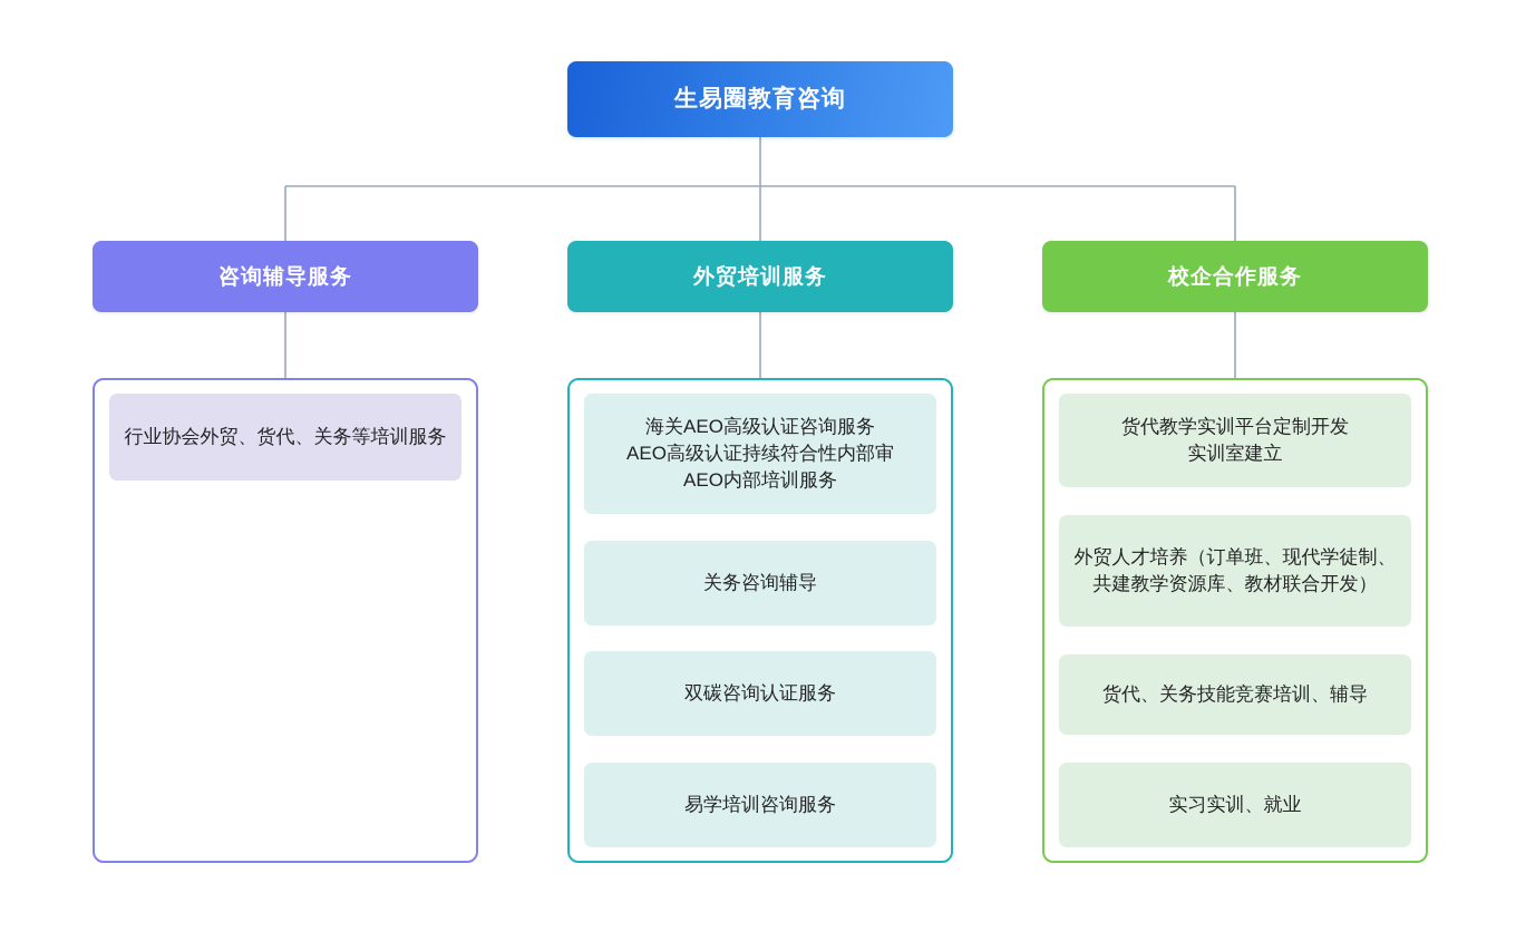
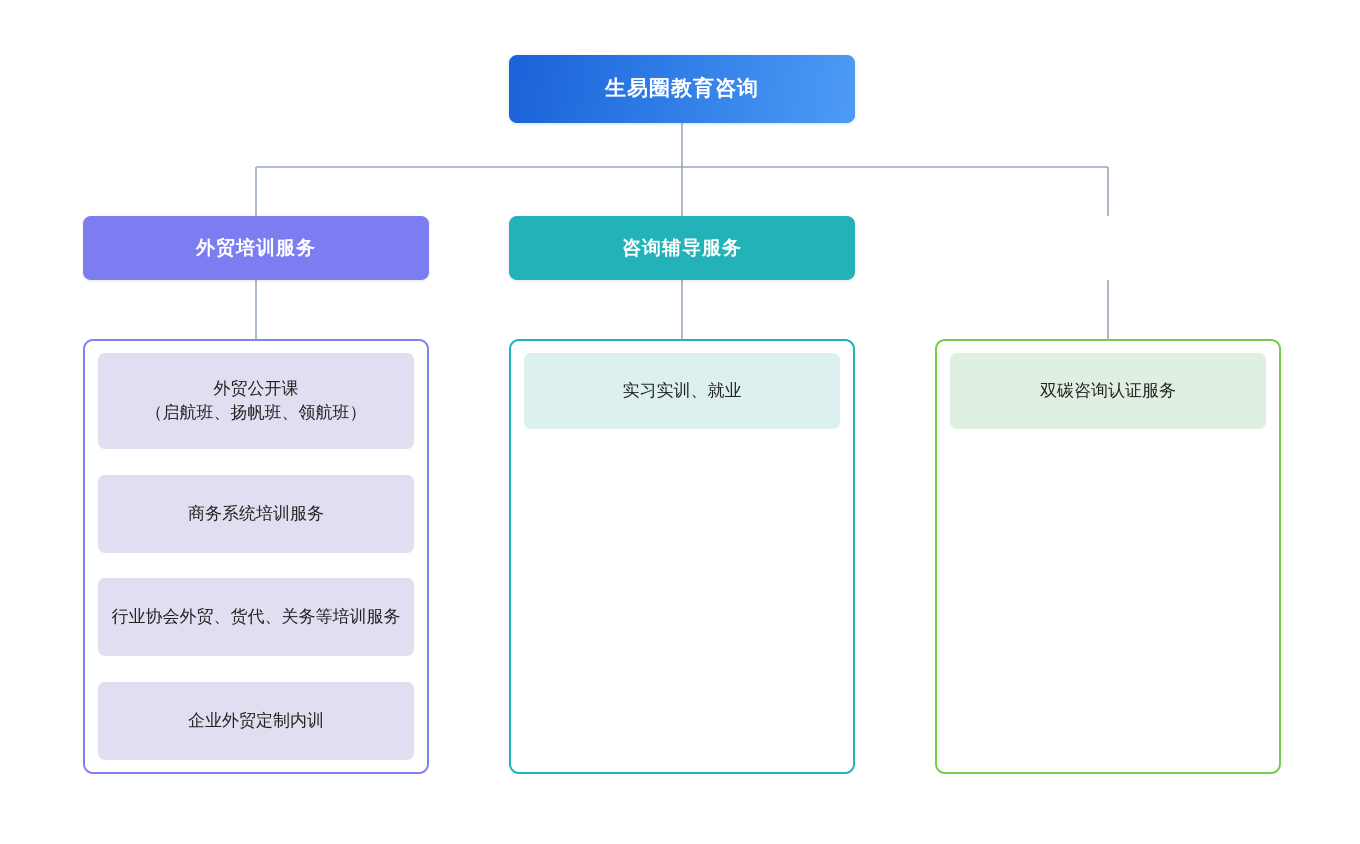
  生易圈教育咨询
- 咨询辅导服务
+ 外贸培训服务
+ 外贸公开课
+ （启航班、扬帆班、领航班）
+ 商务系统培训服务
  行业协会外贸、货代、关务等培训服务
+ 企业外贸定制内训
- 外贸培训服务
+ 咨询辅导服务
- 海关AEO高级认证咨询服务
- AEO高级认证持续符合性内部审
- AEO内部培训服务
- 关务咨询辅导
- 双碳咨询认证服务
+ 实习实训、就业
- 易学培训咨询服务
- 校企合作服务
- 货代教学实训平台定制开发
- 实训室建立
- 外贸人才培养（订单班、现代学徒制、共建教学资源库、教材联合开发）
- 货代、关务技能竞赛培训、辅导
- 实习实训、就业
+ 双碳咨询认证服务
